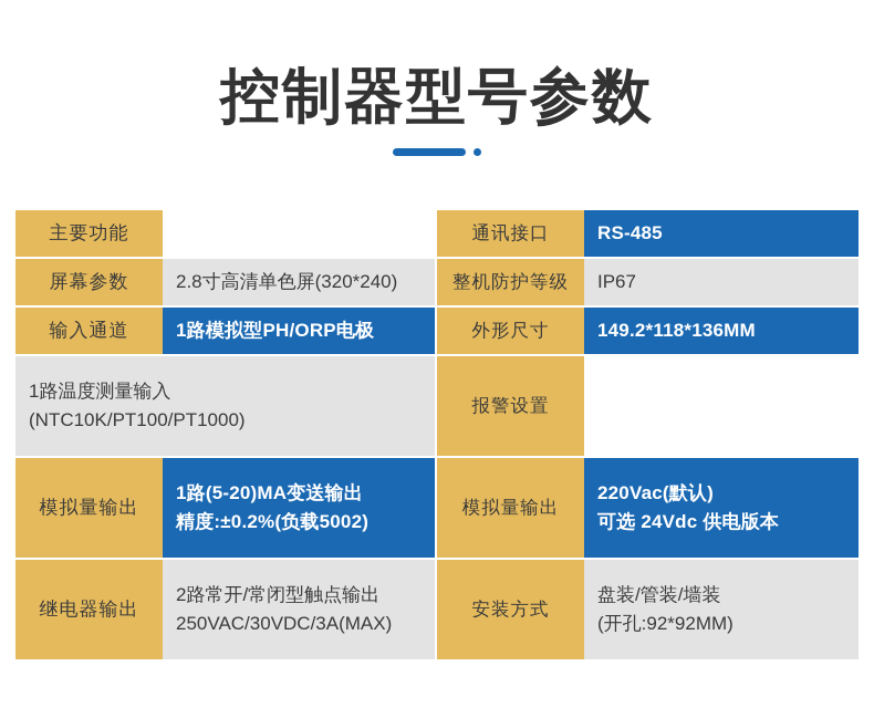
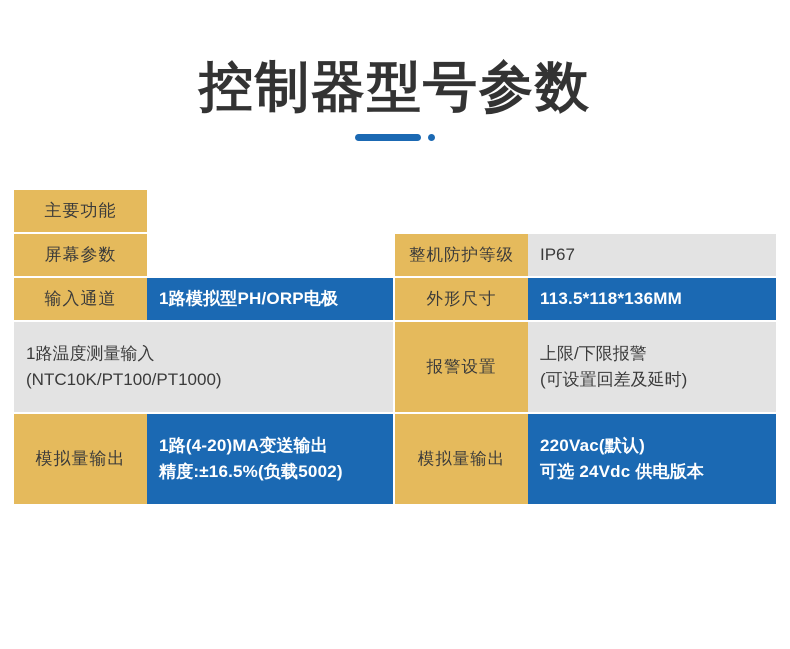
  控制器型号参数
  主要功能
- 通讯接口
- RS-485
  屏幕参数
- 2.8寸高清单色屏(320*240)
  整机防护等级
  IP67
  输入通道
  1路模拟型PH/ORP电极
  外形尺寸
- 149.2*118*136MM
+ 113.5*118*136MM
  1路温度测量输入
  (NTC10K/PT100/PT1000)
  报警设置
+ 上限/下限报警
+ (可设置回差及延时)
  模拟量输出
- 1路(5-20)MA变送输出
+ 1路(4-20)MA变送输出
- 精度:±0.2%(负载5002)
+ 精度:±16.5%(负载5002)
  模拟量输出
  220Vac(默认)
  可选 24Vdc 供电版本
- 继电器输出
- 2路常开/常闭型触点输出
- 250VAC/30VDC/3A(MAX)
- 安装方式
- 盘装/管装/墙装
- (开孔:92*92MM)
